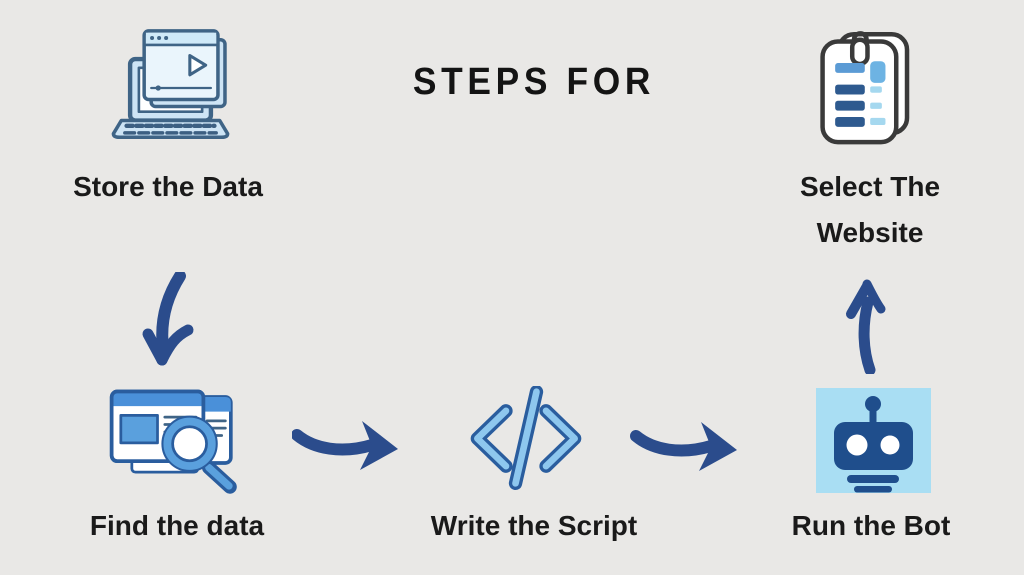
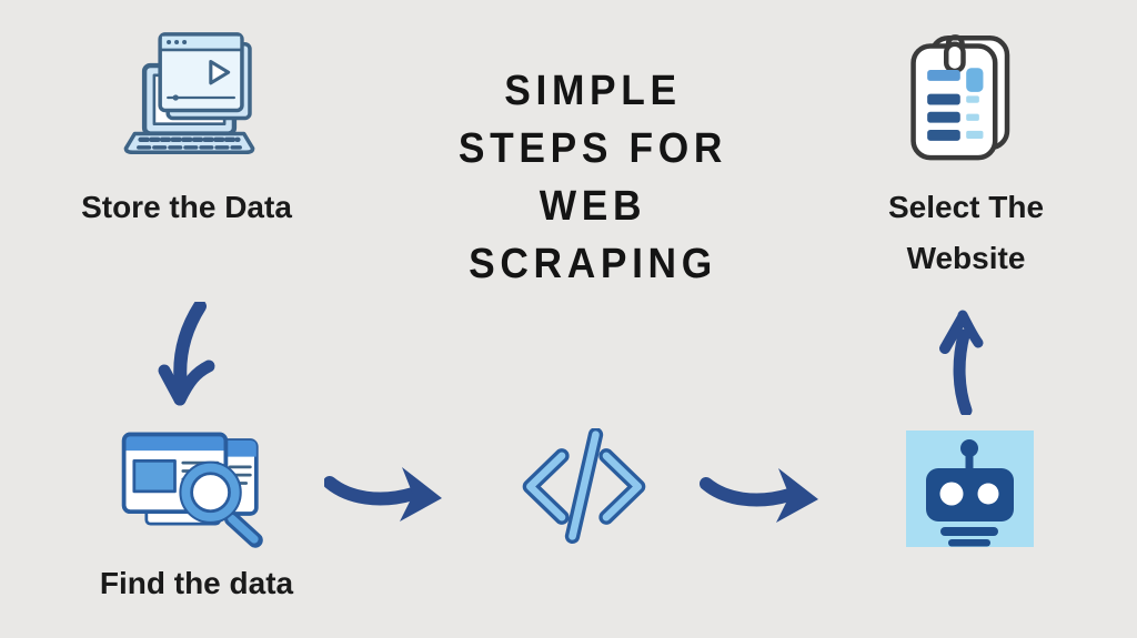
+ SIMPLE
  STEPS FOR
+ WEB
+ SCRAPING
  Store the Data
  Find the data
- Write the Script
- Run the Bot
  Select The Website
